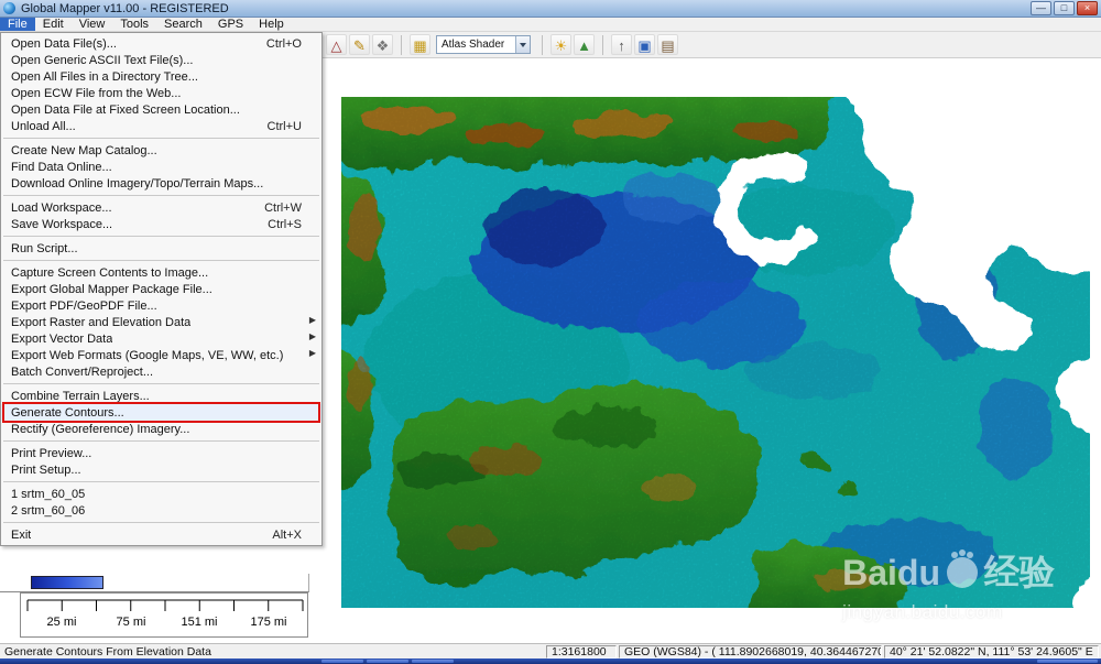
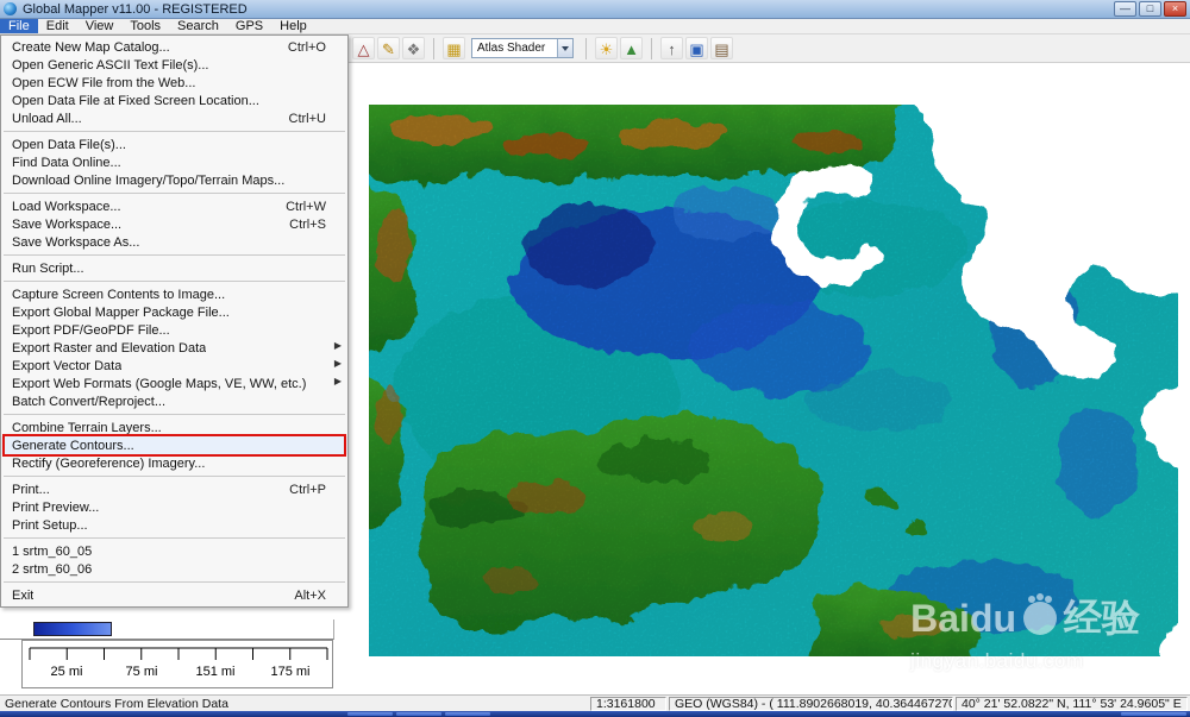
  Global Mapper v11.00 - REGISTERED
  —
  □
  ×
  File
  Edit
  View
  Tools
  Search
  GPS
  Help
  △
  ✎
  ❖
  ▦
  Atlas Shader
  ☀
  ▲
  ↑
  ▣
  ▤
  Baidu
  经验
  jingyan.baidu.com
- Open Data File(s)...
+ Create New Map Catalog...
  Ctrl+O
  Open Generic ASCII Text File(s)...
- Open All Files in a Directory Tree...
  Open ECW File from the Web...
  Open Data File at Fixed Screen Location...
  Unload All...
  Ctrl+U
- Create New Map Catalog...
+ Open Data File(s)...
  Find Data Online...
  Download Online Imagery/Topo/Terrain Maps...
  Load Workspace...
  Ctrl+W
  Save Workspace...
  Ctrl+S
+ Save Workspace As...
  Run Script...
  Capture Screen Contents to Image...
  Export Global Mapper Package File...
  Export PDF/GeoPDF File...
  Export Raster and Elevation Data
  ▶
  Export Vector Data
  ▶
  Export Web Formats (Google Maps, VE, WW, etc.)
  ▶
  Batch Convert/Reproject...
  Combine Terrain Layers...
  Generate Contours...
  Rectify (Georeference) Imagery...
+ Print...
+ Ctrl+P
  Print Preview...
  Print Setup...
  1 srtm_60_05
  2 srtm_60_06
  Exit
  Alt+X
  25 mi
  75 mi
  151 mi
  175 mi
  Generate Contours From Elevation Data
  1:3161800
  GEO (WGS84) - ( 111.8902668019, 40.364467270
  40° 21' 52.0822" N, 111° 53' 24.9605" E
